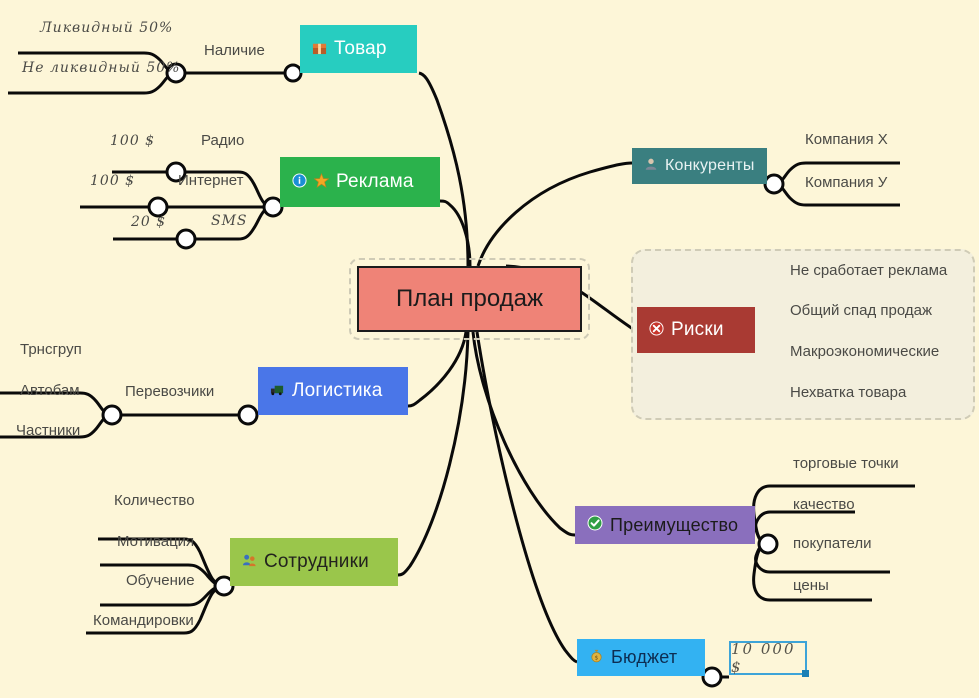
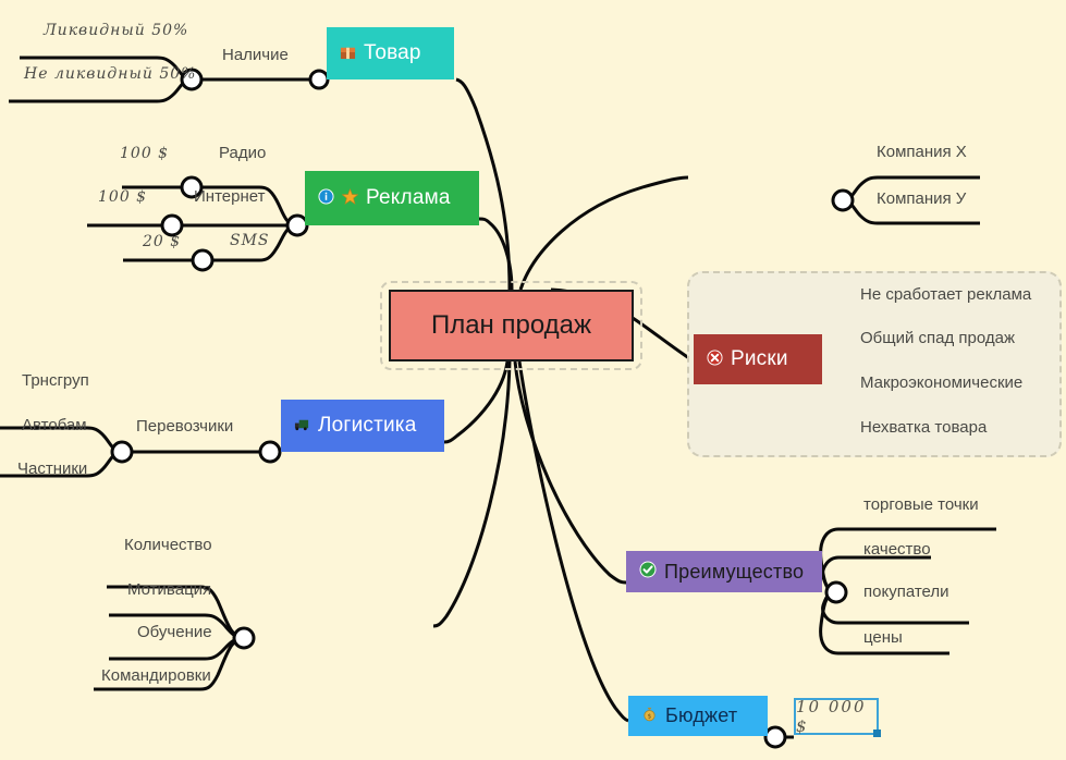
  План продаж
  Товар
  Реклама
  Логистика
- Сотрудники
- Конкуренты
  Риски
  Преимущество
  Бюджет
  10 000 $
  Наличие
  Ликвидный 50%
  Не ликвидный 50%
  Радио
  Интернет
  SMS
  100 $
  100 $
  20 $
  Перевозчики
  Трнсгруп
  Автобам
  Частники
  Количество
  Мотивация
  Обучение
  Командировки
  Компания Х
  Компания У
  Не сработает реклама
  Общий спад продаж
  Макроэкономические
  Нехватка товара
  торговые точки
  качество
  покупатели
  цены
